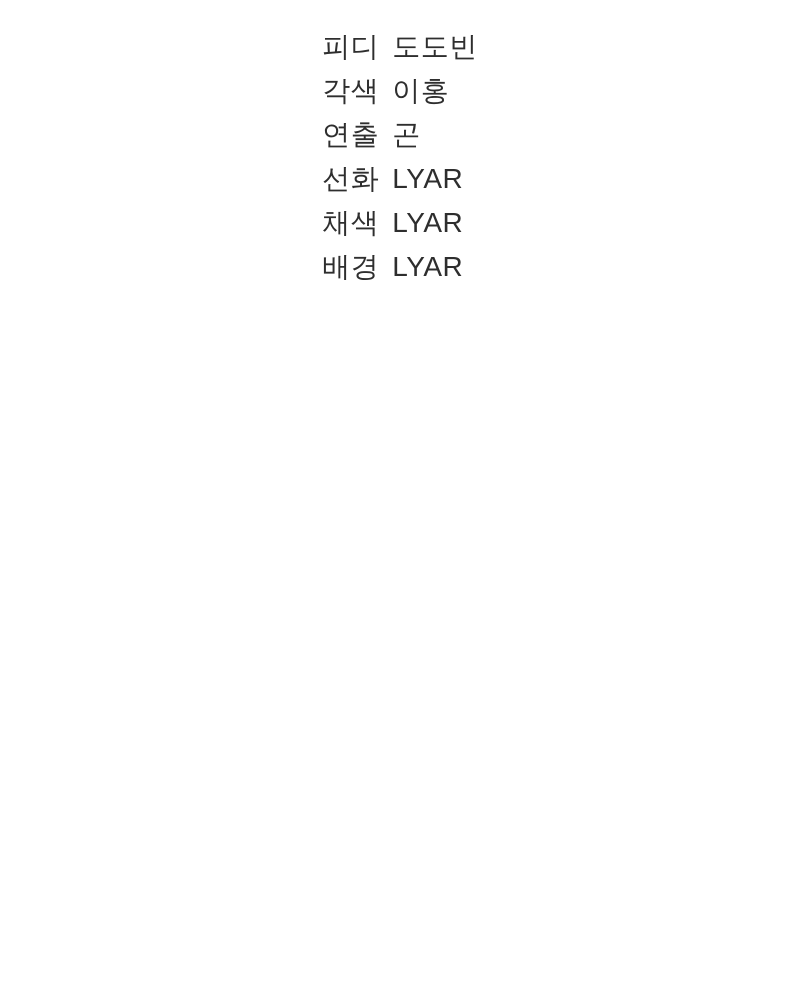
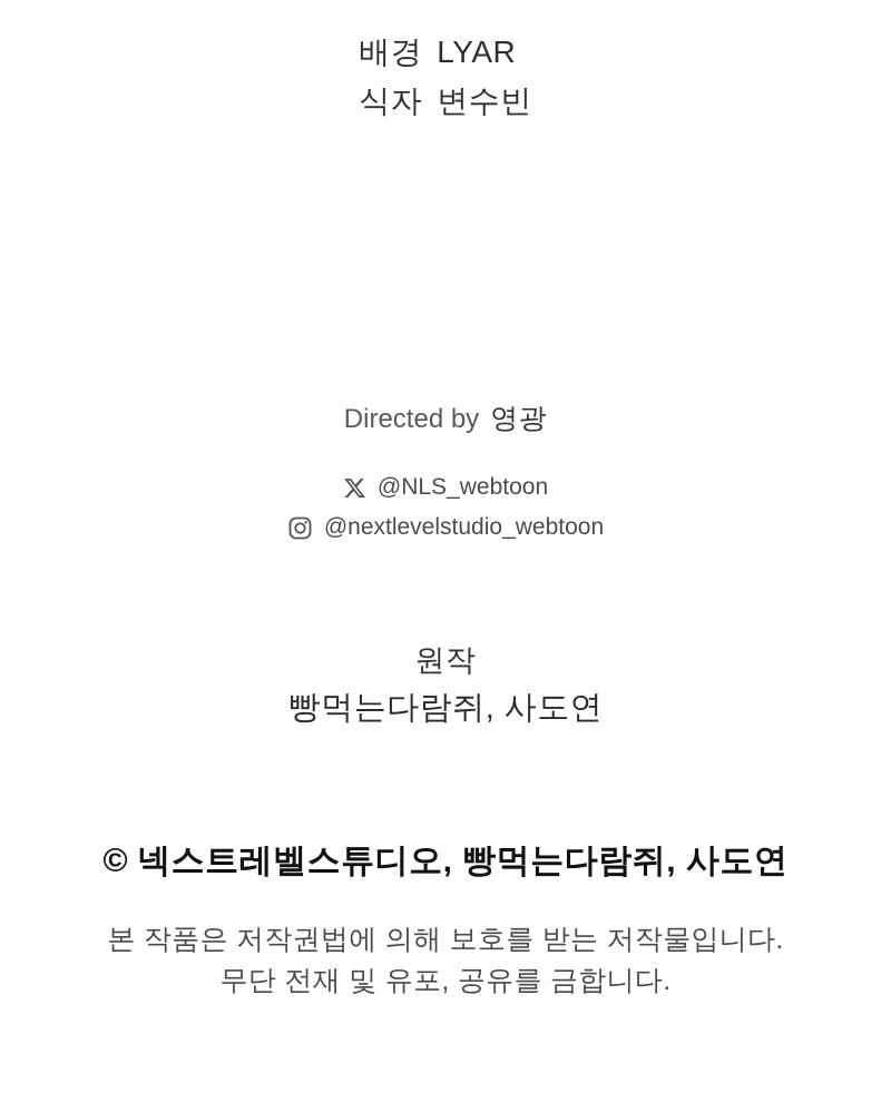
- 피디 도도빈
- 각색 이홍
- 연출 곤
- 선화 LYAR
- 채색 LYAR
  배경 LYAR
+ 식자 변수빈
+ Directed by 영광
+ @NLS_webtoon
+ @nextlevelstudio_webtoon
+ 원작
+ 빵먹는다람쥐, 사도연
+ © 넥스트레벨스튜디오, 빵먹는다람쥐, 사도연
+ 본 작품은 저작권법에 의해 보호를 받는 저작물입니다.
+ 무단 전재 및 유포, 공유를 금합니다.
